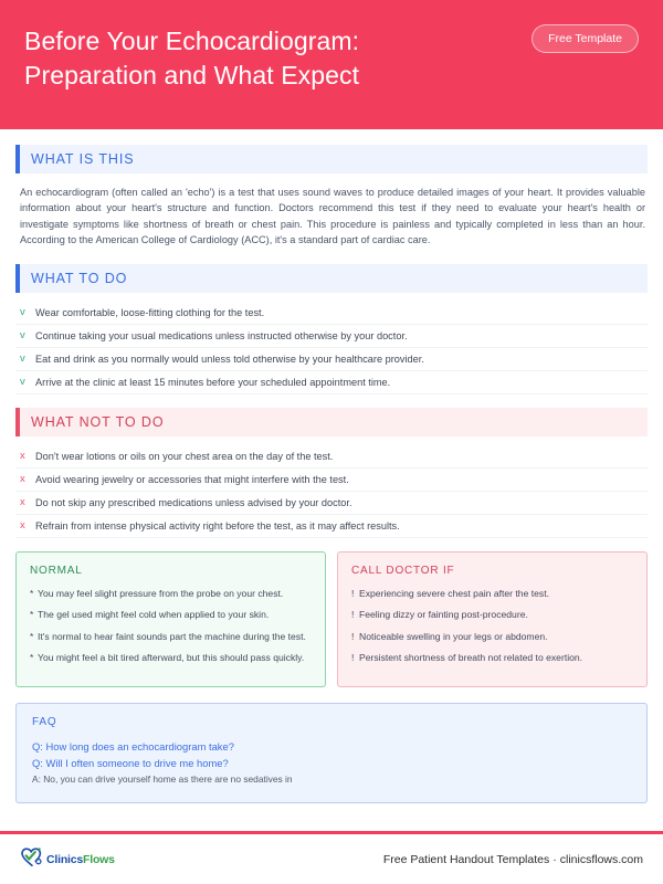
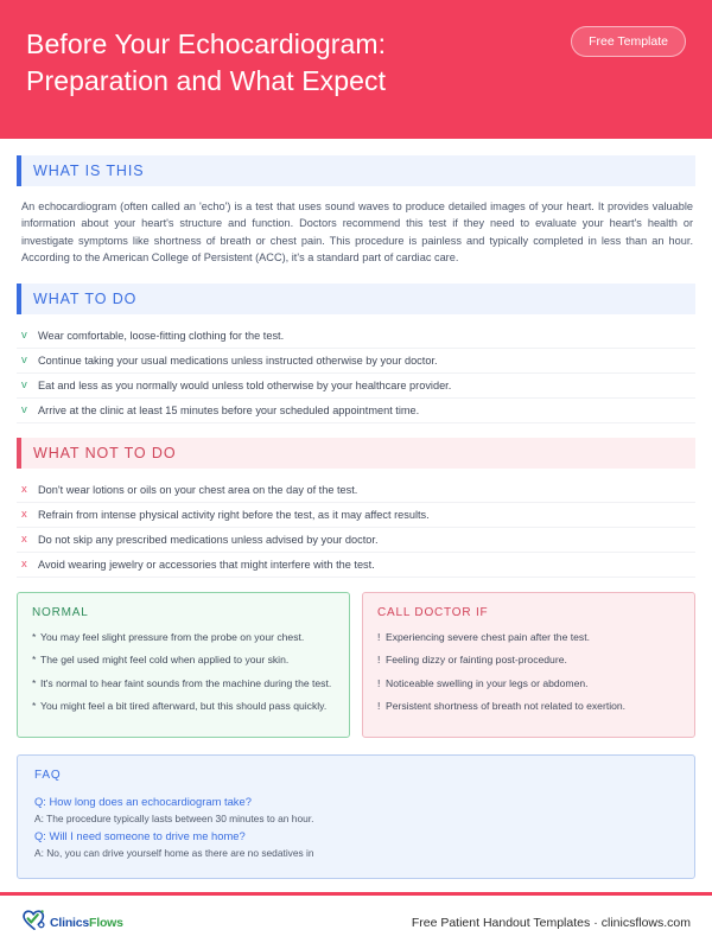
  Before Your Echocardiogram:
  Preparation and What Expect
  Free Template
  WHAT IS THIS
- An echocardiogram (often called an 'echo') is a test that uses sound waves to produce detailed images of your heart. It provides valuable information about your heart's structure and function. Doctors recommend this test if they need to evaluate your heart's health or investigate symptoms like shortness of breath or chest pain. This procedure is painless and typically completed in less than an hour. According to the American College of Cardiology (ACC), it's a standard part of cardiac care.
+ An echocardiogram (often called an 'echo') is a test that uses sound waves to produce detailed images of your heart. It provides valuable information about your heart's structure and function. Doctors recommend this test if they need to evaluate your heart's health or investigate symptoms like shortness of breath or chest pain. This procedure is painless and typically completed in less than an hour. According to the American College of Persistent (ACC), it's a standard part of cardiac care.
  WHAT TO DO
  v
  Wear comfortable, loose-fitting clothing for the test.
  v
  Continue taking your usual medications unless instructed otherwise by your doctor.
  v
- Eat and drink as you normally would unless told otherwise by your healthcare provider.
+ Eat and less as you normally would unless told otherwise by your healthcare provider.
  v
  Arrive at the clinic at least 15 minutes before your scheduled appointment time.
  WHAT NOT TO DO
  x
  Don't wear lotions or oils on your chest area on the day of the test.
  x
- Avoid wearing jewelry or accessories that might interfere with the test.
+ Refrain from intense physical activity right before the test, as it may affect results.
  x
  Do not skip any prescribed medications unless advised by your doctor.
  x
- Refrain from intense physical activity right before the test, as it may affect results.
+ Avoid wearing jewelry or accessories that might interfere with the test.
  NORMAL
  *
  You may feel slight pressure from the probe on your chest.
  *
  The gel used might feel cold when applied to your skin.
  *
- It's normal to hear faint sounds part the machine during the test.
+ It's normal to hear faint sounds from the machine during the test.
  *
  You might feel a bit tired afterward, but this should pass quickly.
  CALL DOCTOR IF
  !
  Experiencing severe chest pain after the test.
  !
  Feeling dizzy or fainting post-procedure.
  !
  Noticeable swelling in your legs or abdomen.
  !
  Persistent shortness of breath not related to exertion.
  FAQ
  Q: How long does an echocardiogram take?
+ A: The procedure typically lasts between 30 minutes to an hour.
- Q: Will I often someone to drive me home?
+ Q: Will I need someone to drive me home?
  A: No, you can drive yourself home as there are no sedatives in
  ClinicsFlows
  Free Patient Handout Templates · clinicsflows.com
